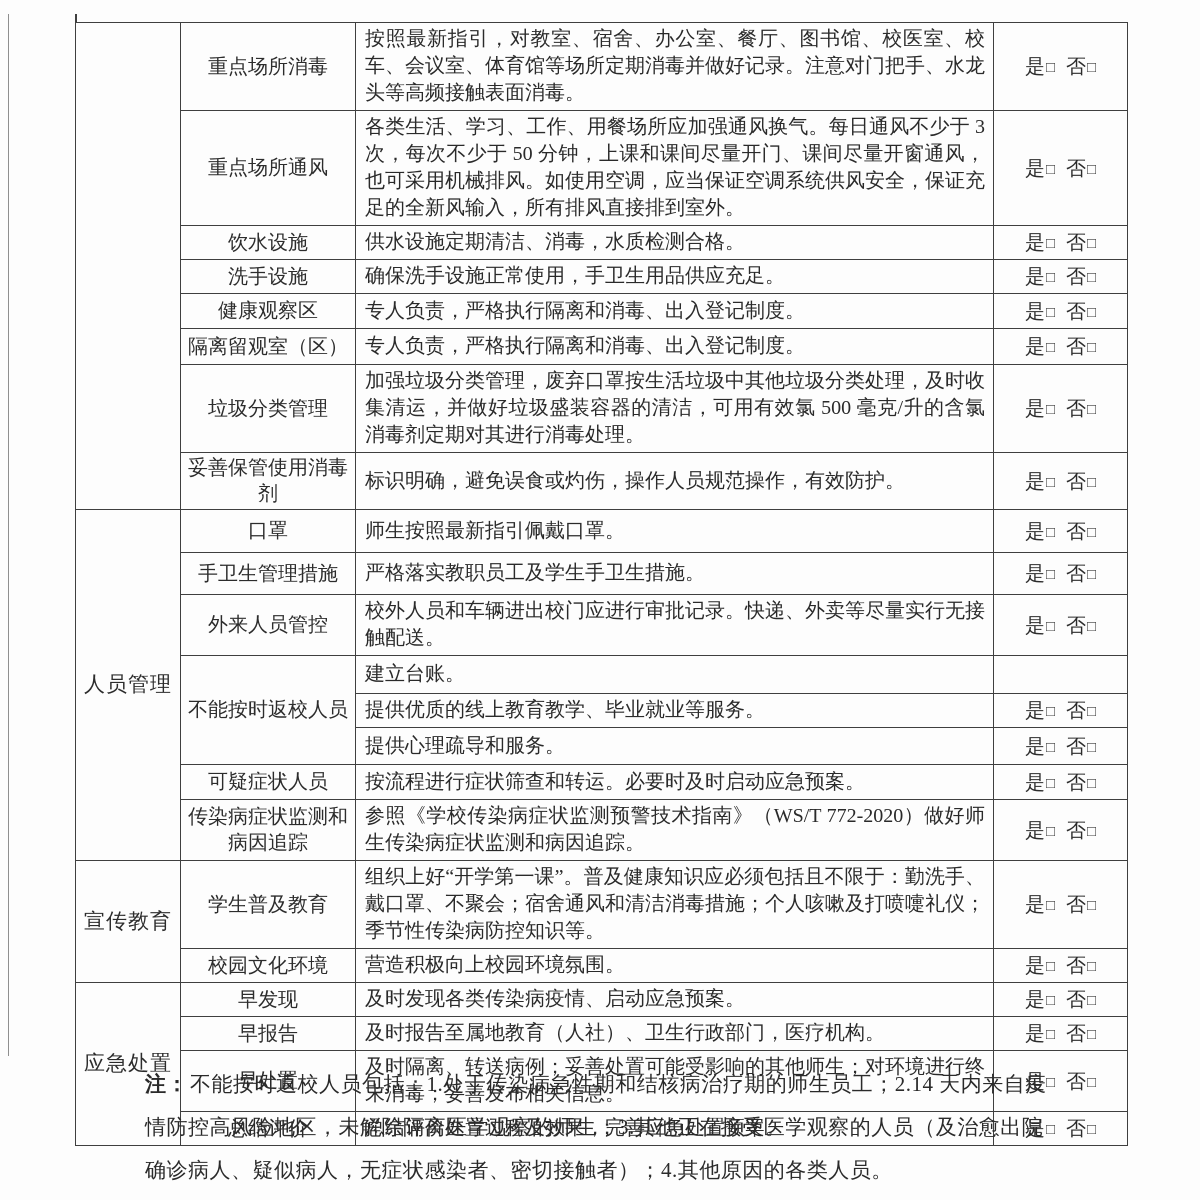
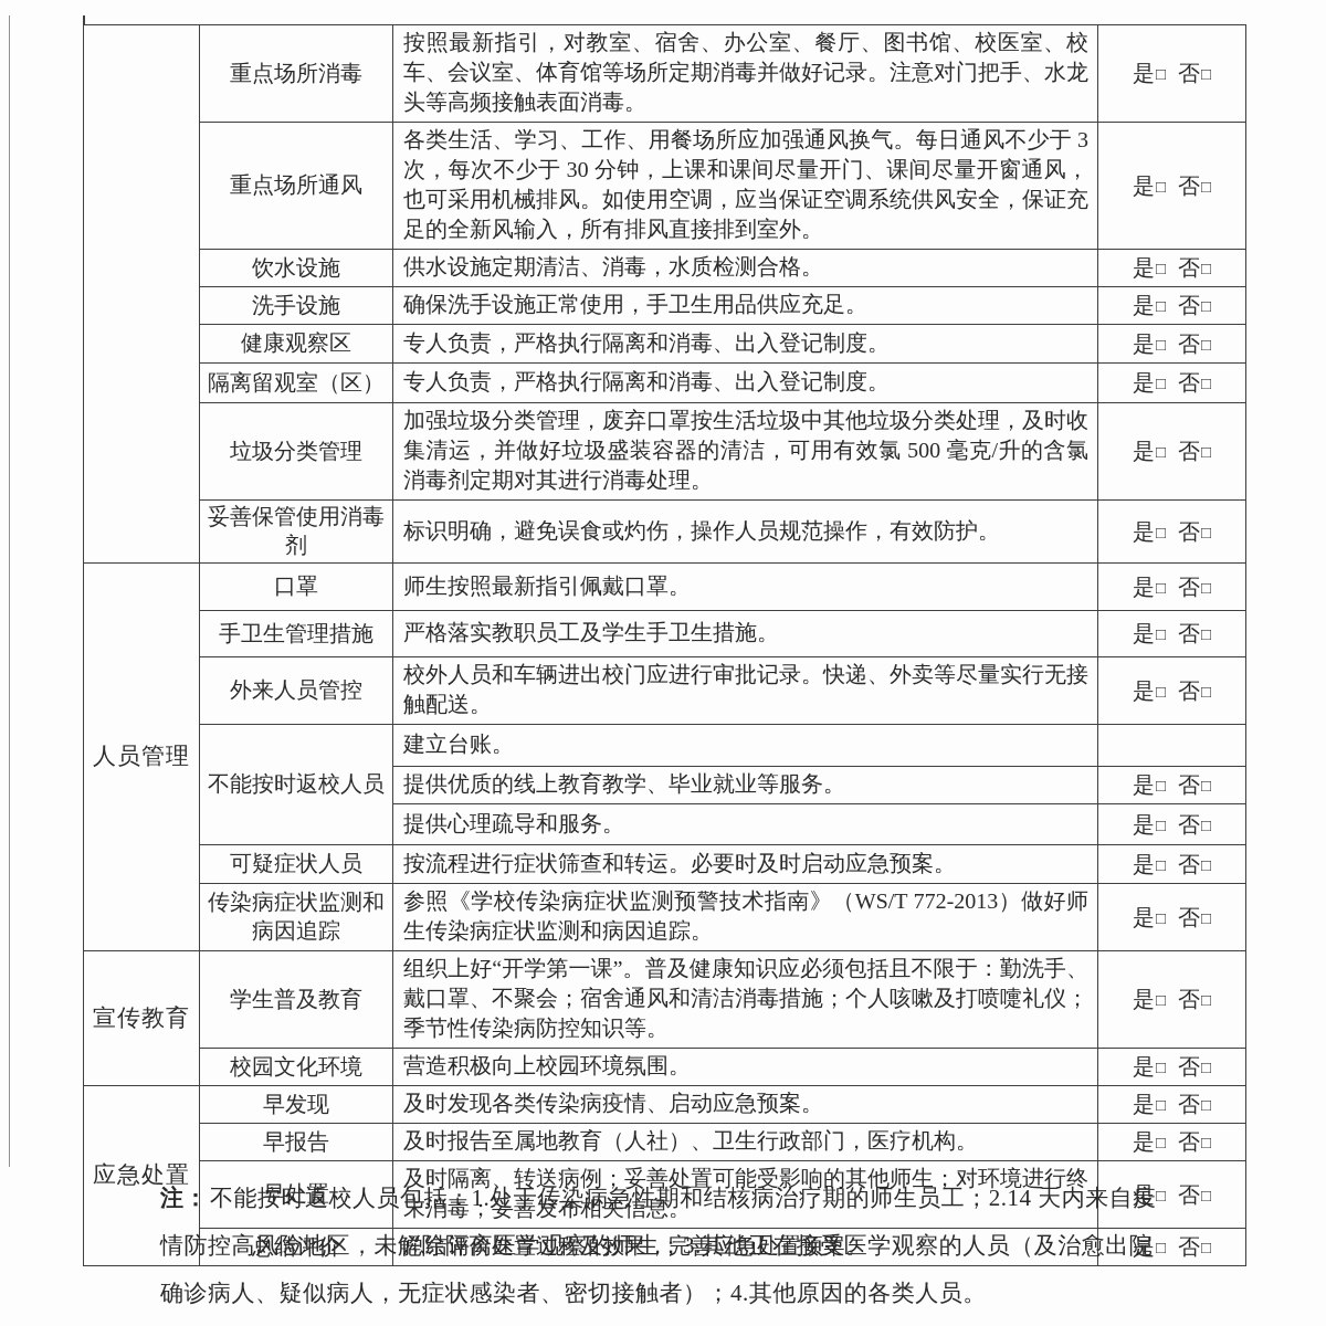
  	重点场所消毒	按照最新指引，对教室、宿舍、办公室、餐厅、图书馆、校医室、校车、会议室、体育馆等场所定期消毒并做好记录。注意对门把手、水龙头等高频接触表面消毒。	是□ 否□
- 重点场所通风	各类生活、学习、工作、用餐场所应加强通风换气。每日通风不少于 3 次，每次不少于 50 分钟，上课和课间尽量开门、课间尽量开窗通风，也可采用机械排风。如使用空调，应当保证空调系统供风安全，保证充足的全新风输入，所有排风直接排到室外。	是□ 否□
+ 重点场所通风	各类生活、学习、工作、用餐场所应加强通风换气。每日通风不少于 3 次，每次不少于 30 分钟，上课和课间尽量开门、课间尽量开窗通风，也可采用机械排风。如使用空调，应当保证空调系统供风安全，保证充足的全新风输入，所有排风直接排到室外。	是□ 否□
  饮水设施	供水设施定期清洁、消毒，水质检测合格。	是□ 否□
  洗手设施	确保洗手设施正常使用，手卫生用品供应充足。	是□ 否□
  健康观察区	专人负责，严格执行隔离和消毒、出入登记制度。	是□ 否□
  隔离留观室（区）	专人负责，严格执行隔离和消毒、出入登记制度。	是□ 否□
  垃圾分类管理	加强垃圾分类管理，废弃口罩按生活垃圾中其他垃圾分类处理，及时收集清运，并做好垃圾盛装容器的清洁，可用有效氯 500 毫克/升的含氯消毒剂定期对其进行消毒处理。	是□ 否□
  妥善保管使用消毒剂	标识明确，避免误食或灼伤，操作人员规范操作，有效防护。	是□ 否□
  人员管理	口罩	师生按照最新指引佩戴口罩。	是□ 否□
  手卫生管理措施	严格落实教职员工及学生手卫生措施。	是□ 否□
  外来人员管控	校外人员和车辆进出校门应进行审批记录。快递、外卖等尽量实行无接触配送。	是□ 否□
  不能按时返校人员	建立台账。
  提供优质的线上教育教学、毕业就业等服务。	是□ 否□
  提供心理疏导和服务。	是□ 否□
  可疑症状人员	按流程进行症状筛查和转运。必要时及时启动应急预案。	是□ 否□
- 传染病症状监测和病因追踪	参照《学校传染病症状监测预警技术指南》（WS/T 772-2020）做好师生传染病症状监测和病因追踪。	是□ 否□
+ 传染病症状监测和病因追踪	参照《学校传染病症状监测预警技术指南》（WS/T 772-2013）做好师生传染病症状监测和病因追踪。	是□ 否□
  宣传教育	学生普及教育	组织上好“开学第一课”。普及健康知识应必须包括且不限于：勤洗手、戴口罩、不聚会；宿舍通风和清洁消毒措施；个人咳嗽及打喷嚏礼仪；季节性传染病防控知识等。	是□ 否□
  校园文化环境	营造积极向上校园环境氛围。	是□ 否□
  应急处置	早发现	及时发现各类传染病疫情、启动应急预案。	是□ 否□
  早报告	及时报告至属地教育（人社）、卫生行政部门，医疗机构。	是□ 否□
  早处置	及时隔离、转送病例；妥善处置可能受影响的其他师生；对环境进行终末消毒；妥善发布相关信息。	是□ 否□
  总结评价	总结评价处置过程及效果，完善应急处置预案。	是□ 否□
  注：不能按时返校人员包括：1.处于传染病急性期和结核病治疗期的师生员工；2.14 天内来自疫
  情防控高风险地区，未解除隔离医学观察的师生；3.其他正在接受医学观察的人员（及治愈出院
  确诊病人、疑似病人，无症状感染者、密切接触者）；4.其他原因的各类人员。
